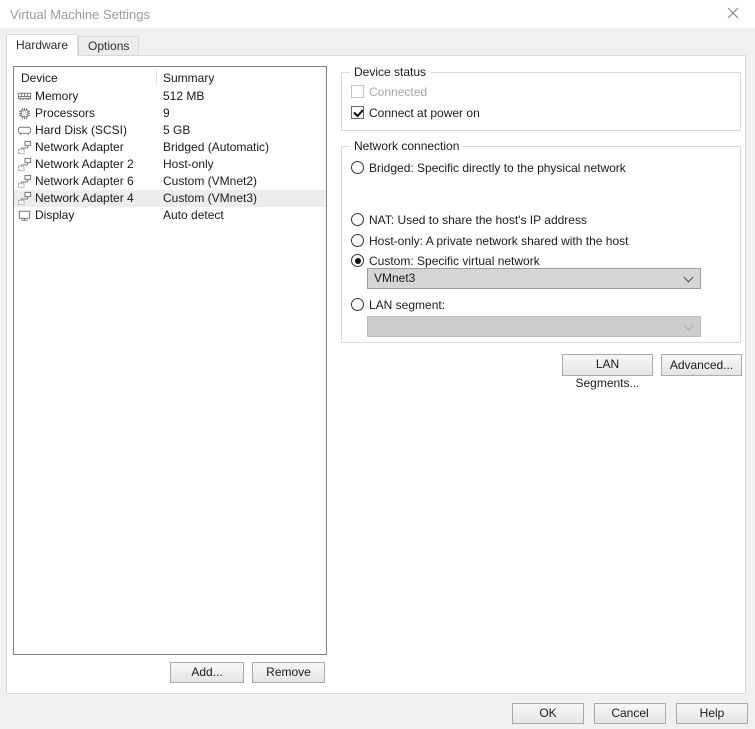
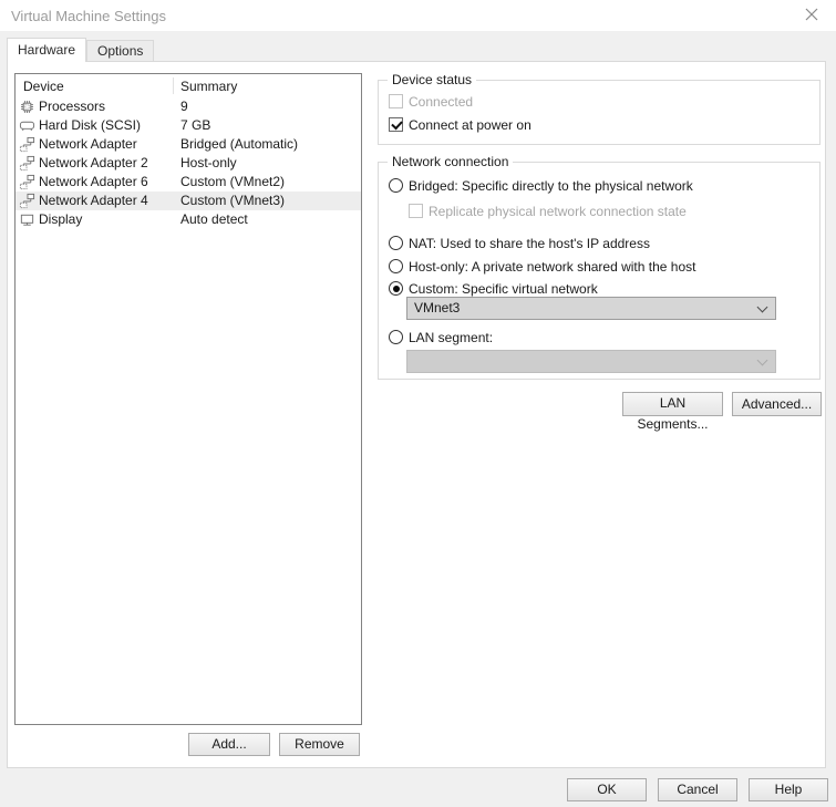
  Virtual Machine Settings
  Hardware
  Options
  Device
  Summary
- Memory
- 512 MB
  Processors
  9
  Hard Disk (SCSI)
- 5 GB
+ 7 GB
  Network Adapter
  Bridged (Automatic)
  Network Adapter 2
  Host-only
  Network Adapter 6
  Custom (VMnet2)
  Network Adapter 4
  Custom (VMnet3)
  Display
  Auto detect
  Add...
  Remove
  Device status
  Connected
  Connect at power on
  Network connection
  Bridged: Specific directly to the physical network
+ Replicate physical network connection state
  NAT: Used to share the host's IP address
  Host-only: A private network shared with the host
  Custom: Specific virtual network
  LAN segment:
  VMnet3
  LAN Segments...
  Advanced...
  OK
  Cancel
  Help
